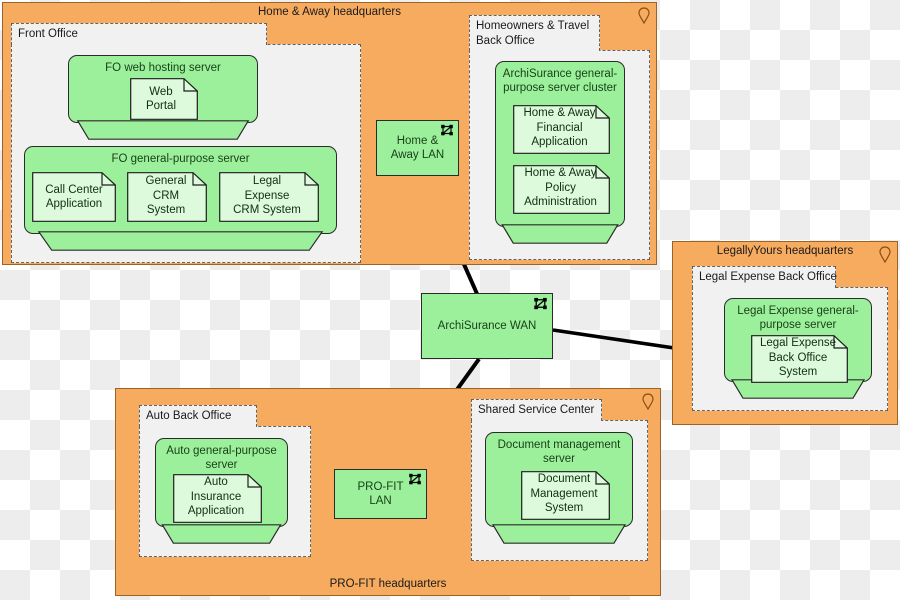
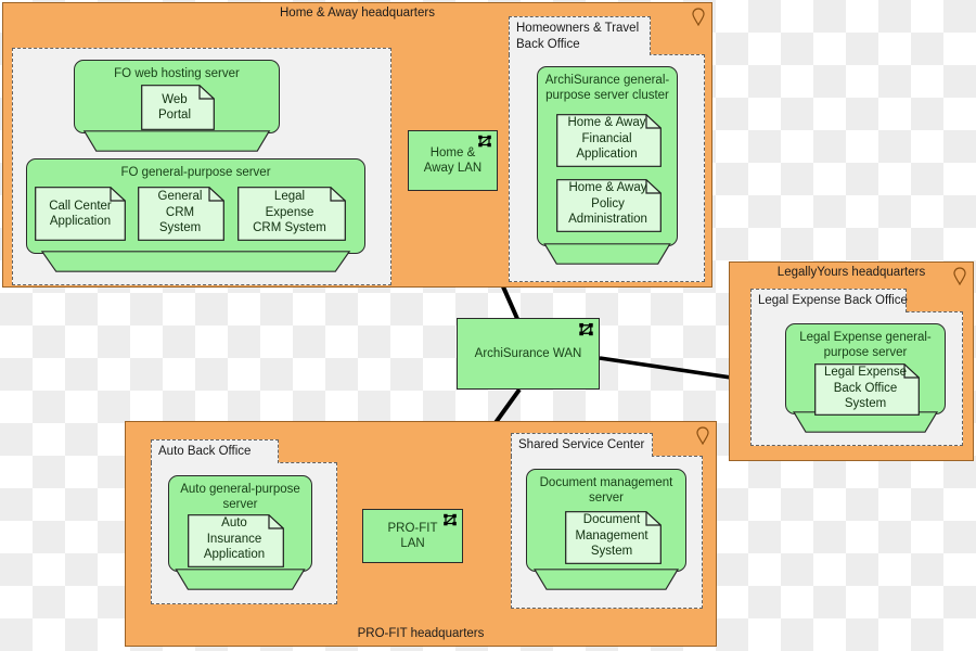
  Home & Away headquarters
- Front Office
  FO web hosting server
  Web
  Portal
  FO general-purpose server
  Call Center
  Application
  General
  CRM
  System
  Legal
  Expense
  CRM System
  Homeowners & Travel
  Back Office
  ArchiSurance general-
  purpose server cluster
  Home & Away
  Financial
  Application
  Home & Away
  Policy
  Administration
  Home &
  Away LAN
  LegallyYours headquarters
  Legal Expense Back Office
  Legal Expense general-
  purpose server
  Legal Expense
  Back Office
  System
  PRO-FIT headquarters
  Auto Back Office
  Auto general-purpose
  server
  Auto
  Insurance
  Application
  Shared Service Center
  Document management
  server
  Document
  Management
  System
  PRO-FIT
  LAN
  ArchiSurance WAN
